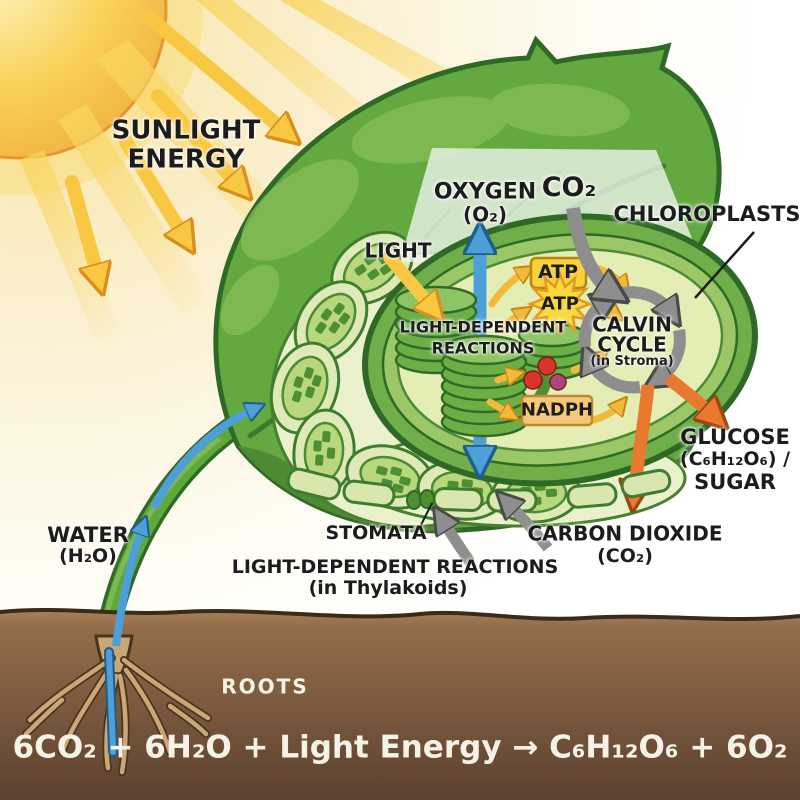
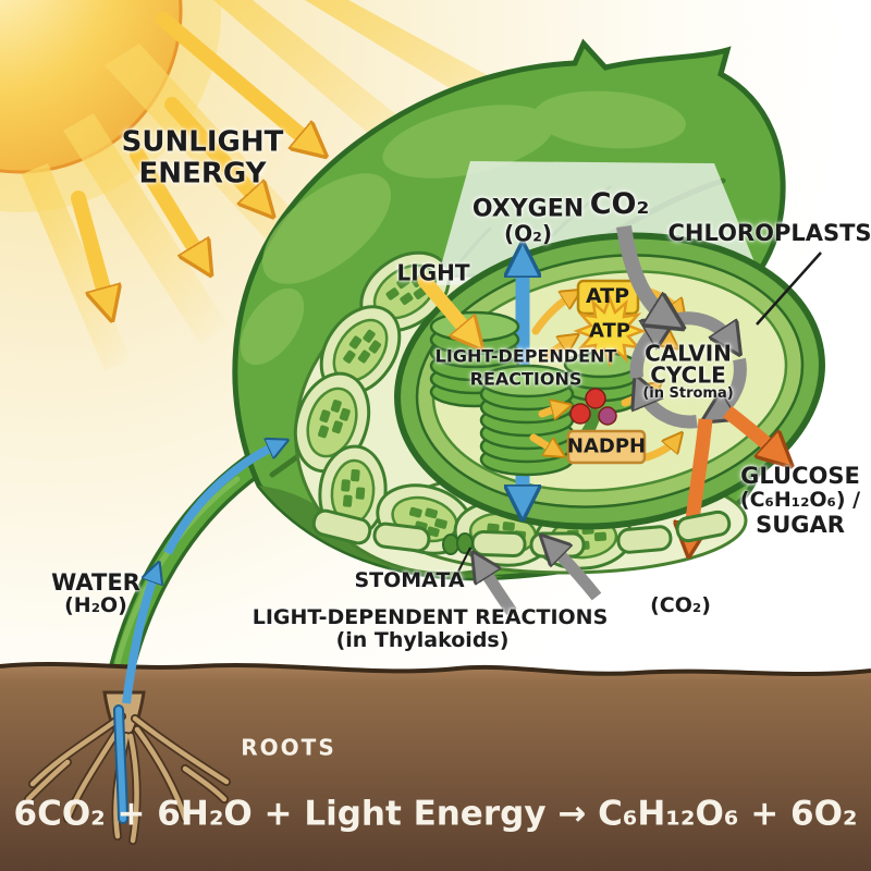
  SUNLIGHT
  ENERGY
  LIGHT
  OXYGEN
  (O₂)
  CO₂
  CHLOROPLASTS
  LIGHT-DEPENDENT
  REACTIONS
  ATP
  ATP
  NADPH
  CALVIN
  CYCLE
  (in Stroma)
  GLUCOSE
  (C₆H₁₂O₆) /
  SUGAR
  WATER
  (H₂O)
  STOMATA
  LIGHT-DEPENDENT REACTIONS
  (in Thylakoids)
- CARBON DIOXIDE
  (CO₂)
  ROOTS
  6CO₂ + 6H₂O + Light Energy → C₆H₁₂O₆ + 6O₂
